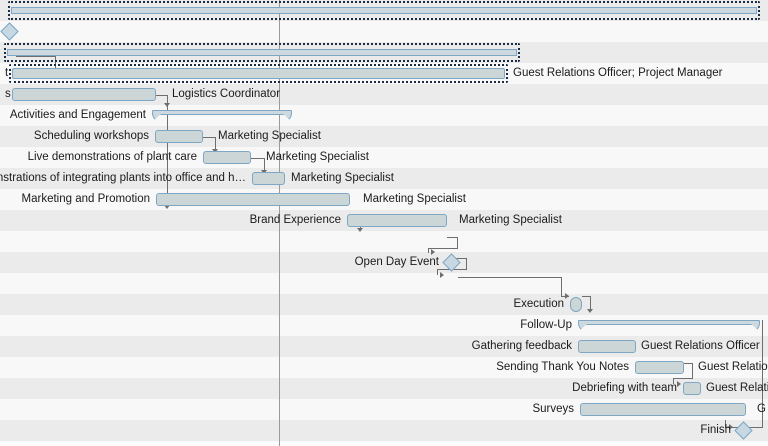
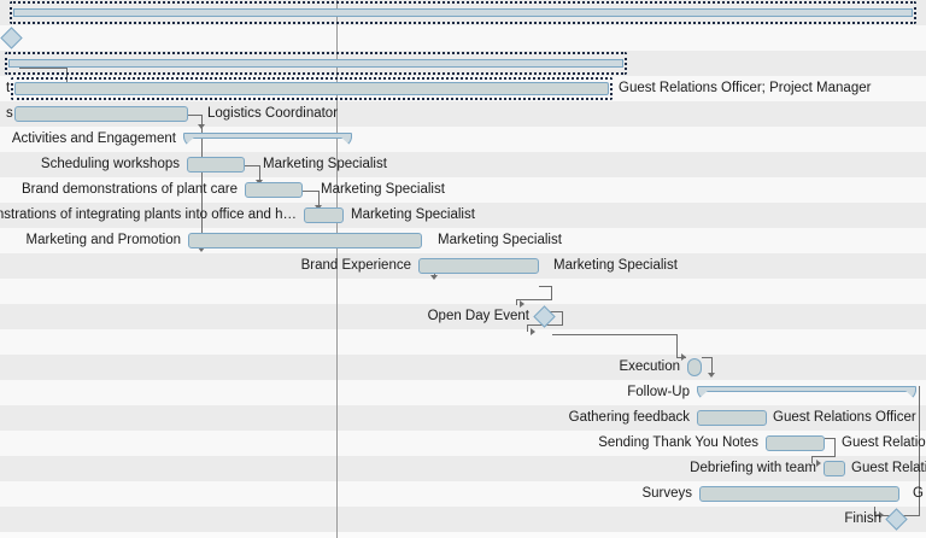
  t
  Guest Relations Officer; Project Manager
  s
  Logistics Coordinator
  Activities and Engagement
  Scheduling workshops
  Marketing Specialist
- Live demonstrations of plant care
+ Brand demonstrations of plant care
  Marketing Specialist
  nstrations of integrating plants into office and h…
  Marketing Specialist
  Marketing and Promotion
  Marketing Specialist
  Brand Experience
  Marketing Specialist
  Open Day Event
  Execution
  Follow-Up
  Gathering feedback
  Guest Relations Officer
  Sending Thank You Notes
  Guest Relatio
  Debriefing with team
  Guest Relat
  Surveys
  G
  Finish
